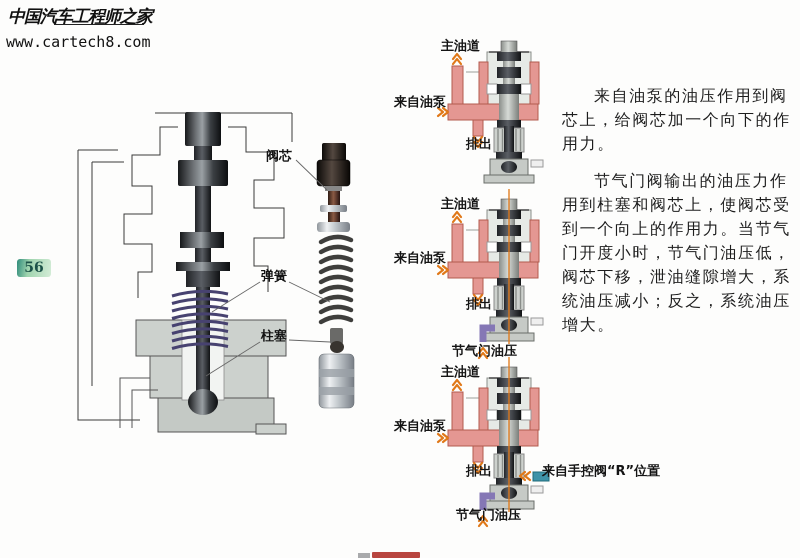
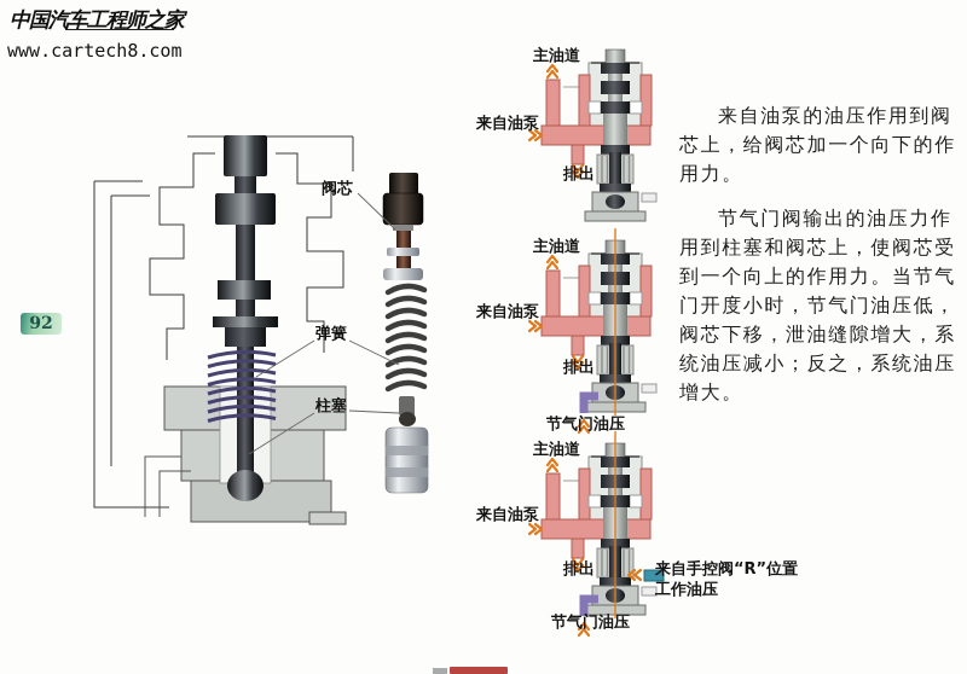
  中国汽车工程师之家
  www.cartech8.com
- 56
+ 92
  阀芯
  弹簧
  柱塞
  主油道
  来自油泵
  排出
  主油道
  来自油泵
  排出
  节气门油压
  主油道
  来自油泵
  排出
  节气门油压
  来自手控阀“R”位置
+ 工作油压
  来自油泵的油压作用到阀芯上，给阀芯加一个向下的作用力。
  节气门阀输出的油压力作用到柱塞和阀芯上，使阀芯受到一个向上的作用力。当节气门开度小时，节气门油压低，阀芯下移，泄油缝隙增大，系统油压减小；反之，系统油压增大。
